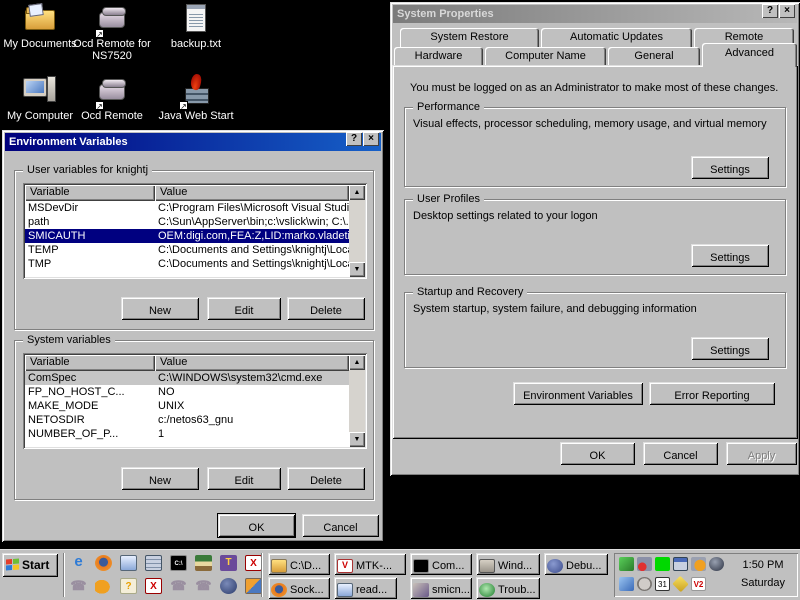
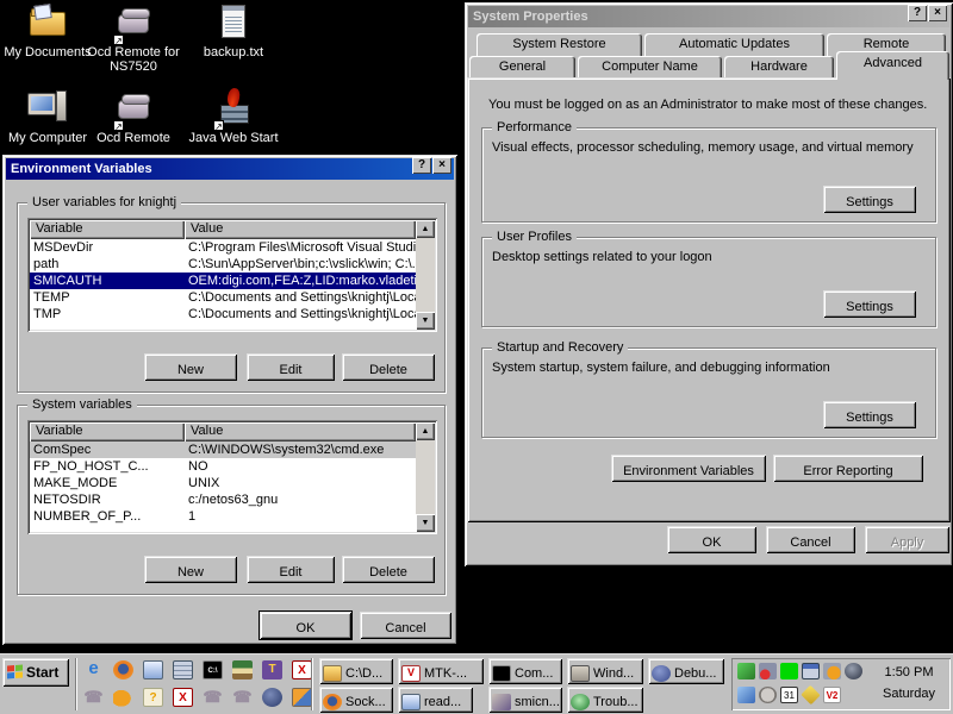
  My Documents
  ↗
  Ocd Remote for NS7520
  backup.txt
  My Computer
  ↗
  Ocd Remote
  ↗
  Java Web Start
  System Properties
  ?
  ×
  System Restore
  Automatic Updates
  Remote
- Hardware
+ General
  Computer Name
- General
+ Hardware
  Advanced
  You must be logged on as an Administrator to make most of these changes.
  Performance
  Visual effects, processor scheduling, memory usage, and virtual memory
  Settings
  User Profiles
  Desktop settings related to your logon
  Settings
  Startup and Recovery
  System startup, system failure, and debugging information
  Settings
  Environment Variables
  Error Reporting
  OK
  Cancel
  Apply
  Environment Variables
  ?
  ×
  User variables for knightj
  Variable
  Value
  MSDevDir
  C:\Program Files\Microsoft Visual Studi
  path
  C:\Sun\AppServer\bin;c:\vslick\win; C:\.
  SMICAUTH
  OEM:digi.com,FEA:Z,LID:marko.vladet
  TEMP
  C:\Documents and Settings\knightj\Loc
  TMP
  C:\Documents and Settings\knightj\Loc
  New
  Edit
  Delete
  System variables
  Variable
  Value
  ComSpec
  C:\WINDOWS\system32\cmd.exe
  FP_NO_HOST_C...
  NO
  MAKE_MODE
  UNIX
  NETOSDIR
  c:/netos63_gnu
  NUMBER_OF_P...
  1
  New
  Edit
  Delete
  OK
  Cancel
  Start
  e
  T
  X
  ☎
  ?
  X
  ☎
  ☎
  C:\D...
  V
  MTK-...
  Com...
  Wind...
  Debu...
  Sock...
  read...
  smicn...
  Troub...
  31
  V2
  1:50 PM
  Saturday
